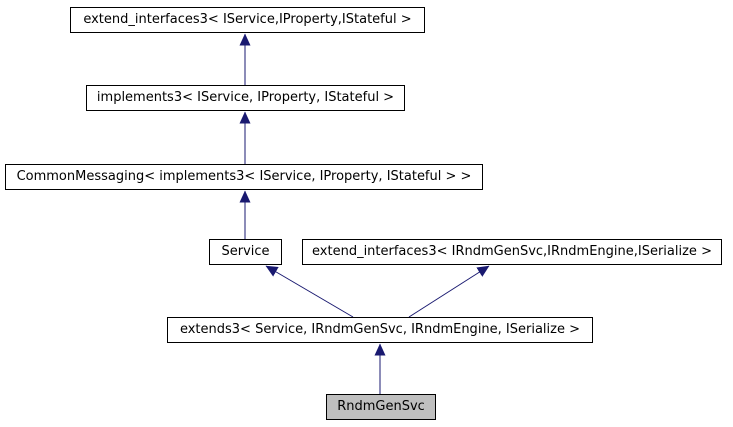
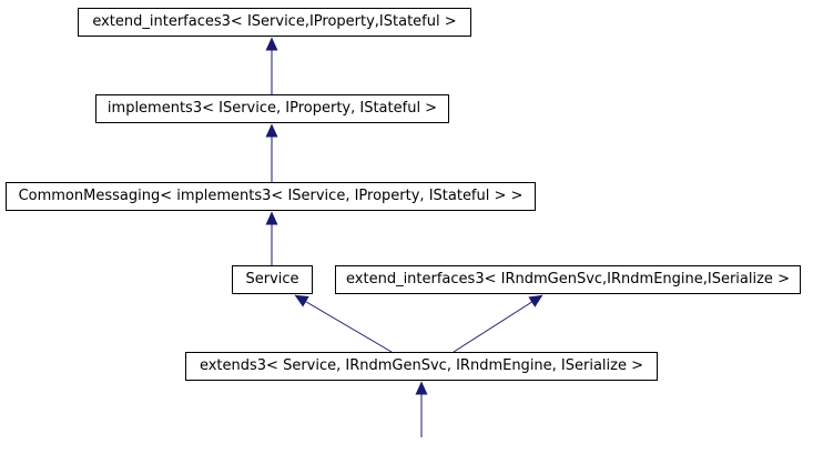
  extend_interfaces3< IService,IProperty,IStateful >
  implements3< IService, IProperty, IStateful >
  CommonMessaging< implements3< IService, IProperty, IStateful > >
  Service
  extend_interfaces3< IRndmGenSvc,IRndmEngine,ISerialize >
  extends3< Service, IRndmGenSvc, IRndmEngine, ISerialize >
- RndmGenSvc
